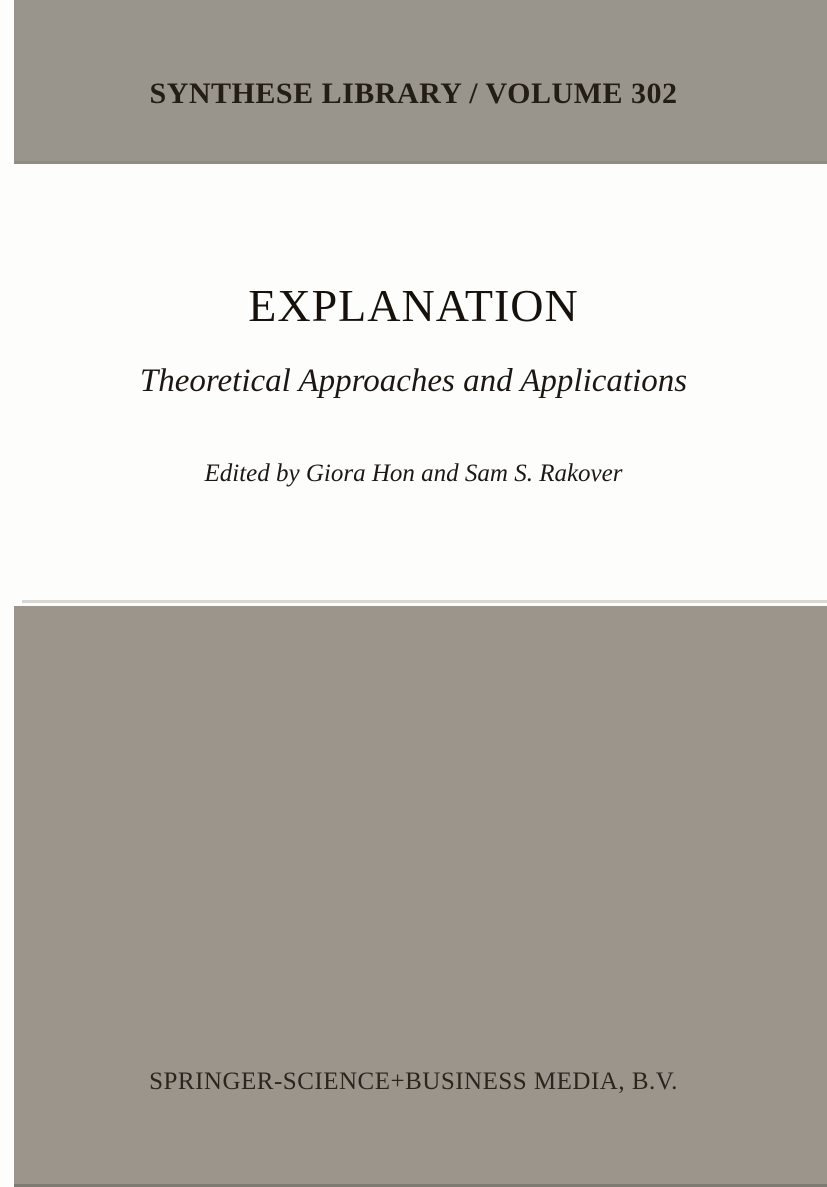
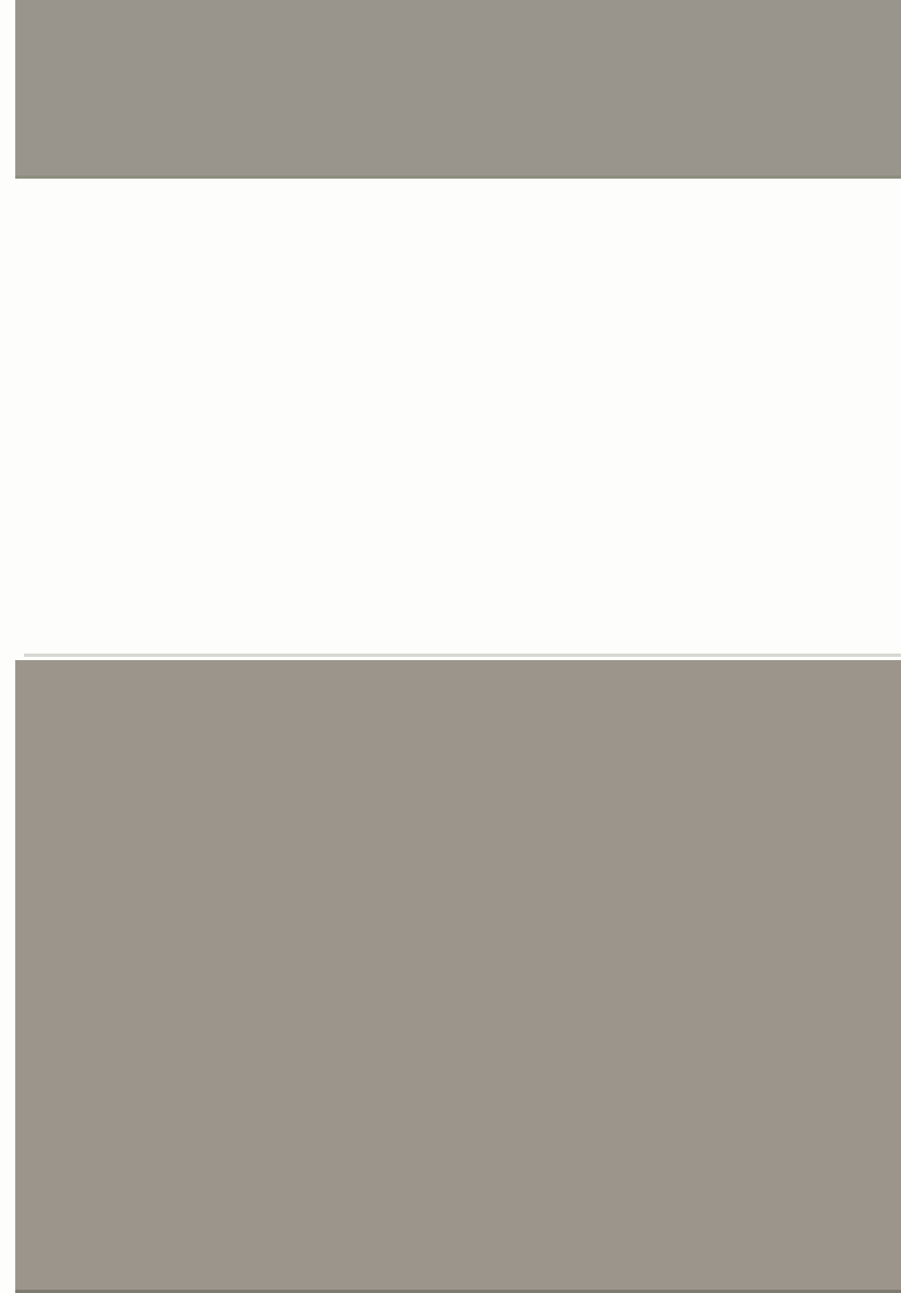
- SYNTHESE LIBRARY / VOLUME 302
- EXPLANATION
- Theoretical Approaches and Applications
- Edited by Giora Hon and Sam S. Rakover
- SPRINGER-SCIENCE+BUSINESS MEDIA, B.V.
